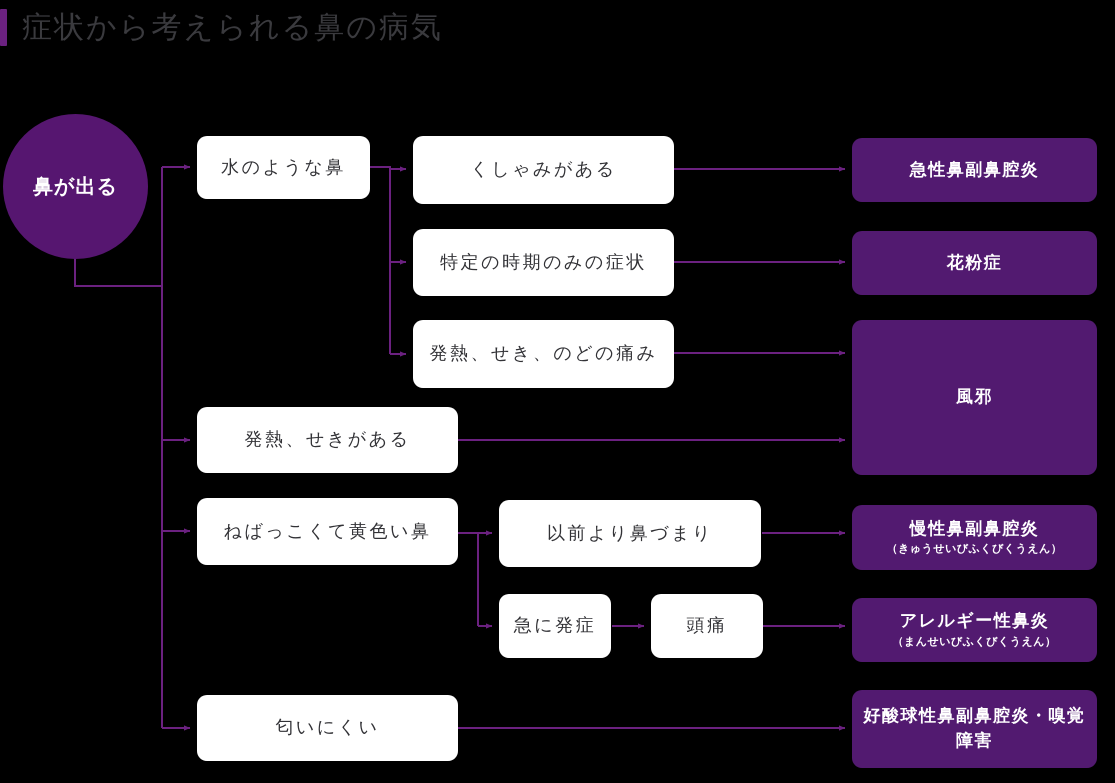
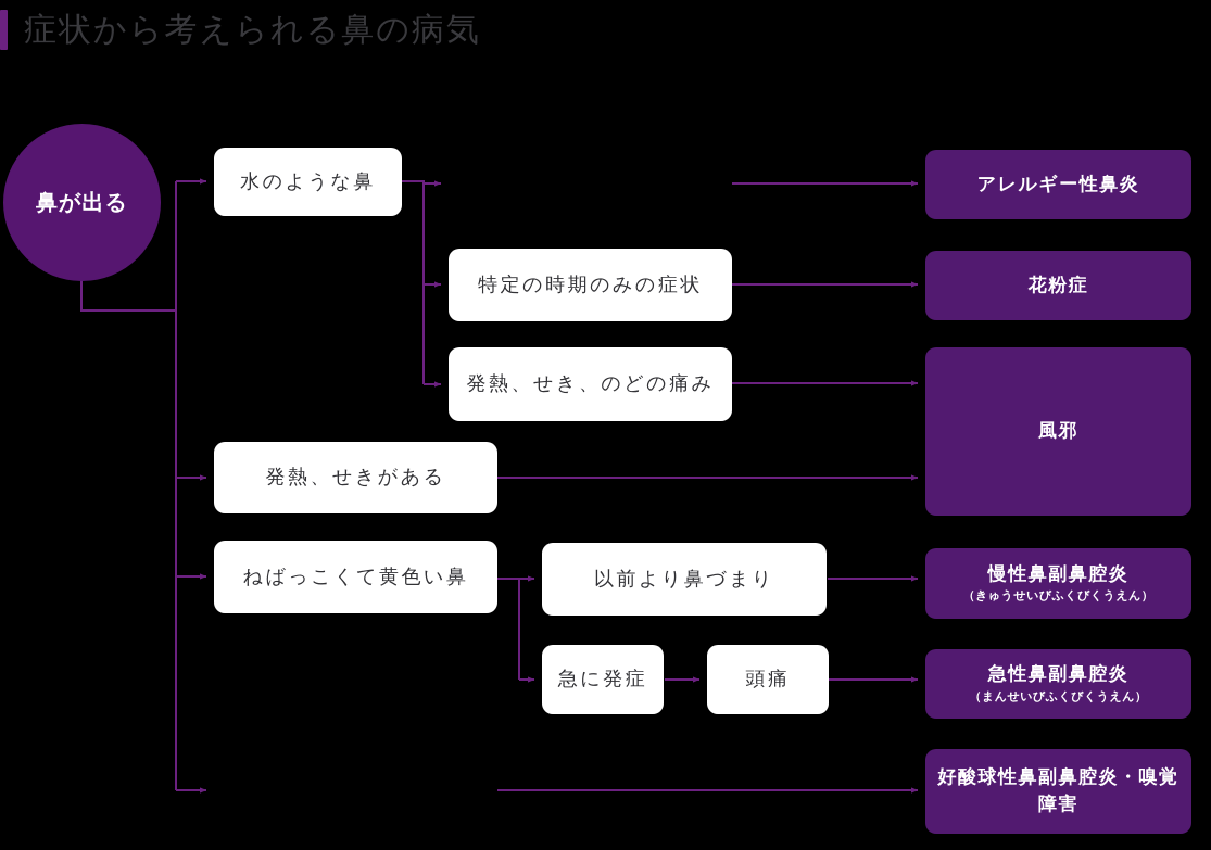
  症状から考えられる鼻の病気
  鼻が出る
  水のような鼻
  発熱、せきがある
  ねばっこくて黄色い鼻
- 匂いにくい
- くしゃみがある
  特定の時期のみの症状
  発熱、せき、のどの痛み
  以前より鼻づまり
  急に発症
  頭痛
- 急性鼻副鼻腔炎
+ アレルギー性鼻炎
  花粉症
  風邪
  慢性鼻副鼻腔炎
  （きゅうせいびふくびくうえん）
- アレルギー性鼻炎
+ 急性鼻副鼻腔炎
  （まんせいびふくびくうえん）
  好酸球性鼻副鼻腔炎・嗅覚障害
